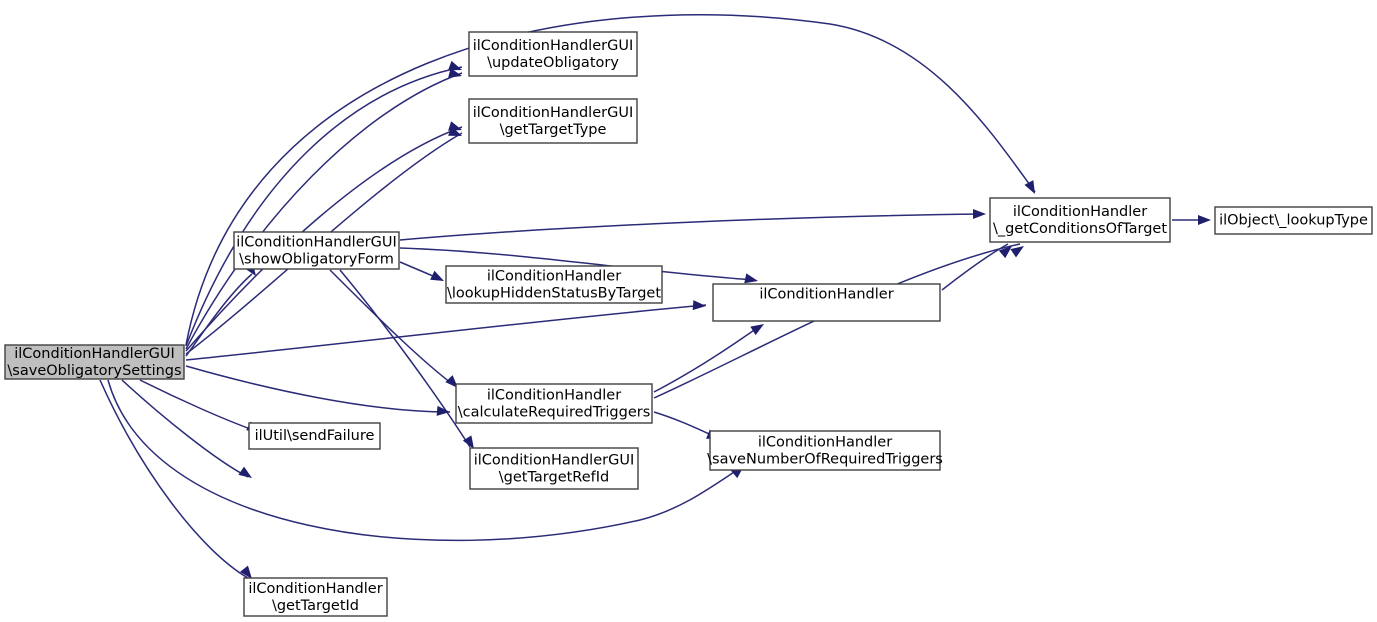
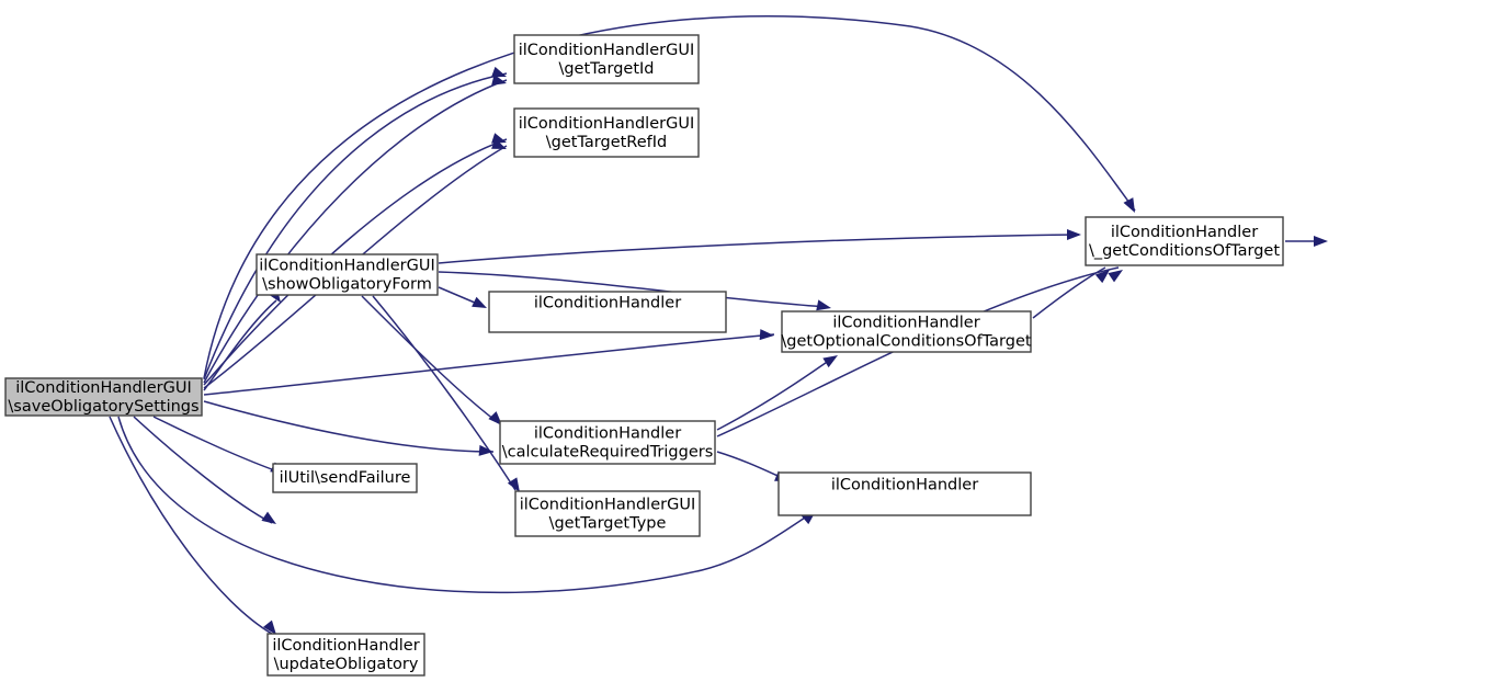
  ilConditionHandlerGUI
  \saveObligatorySettings
  ilConditionHandlerGUI
- \updateObligatory
+ \getTargetId
  ilConditionHandlerGUI
- \getTargetType
+ \getTargetRefId
  ilConditionHandlerGUI
  \showObligatoryForm
  ilConditionHandler
- \lookupHiddenStatusByTarget
  ilConditionHandler
+ \getOptionalConditionsOfTarget
  ilConditionHandler
  \_getConditionsOfTarget
- ilObject\_lookupType
  ilConditionHandler
  \calculateRequiredTriggers
  ilConditionHandlerGUI
- \getTargetRefId
+ \getTargetType
  ilConditionHandler
- \saveNumberOfRequiredTriggers
  ilUtil\sendFailure
  ilConditionHandler
- \getTargetId
+ \updateObligatory
